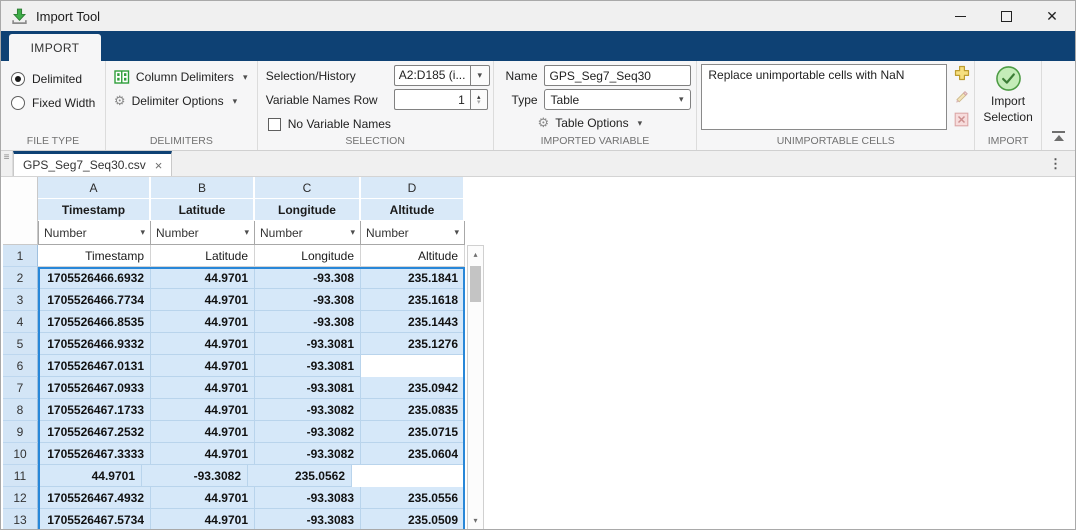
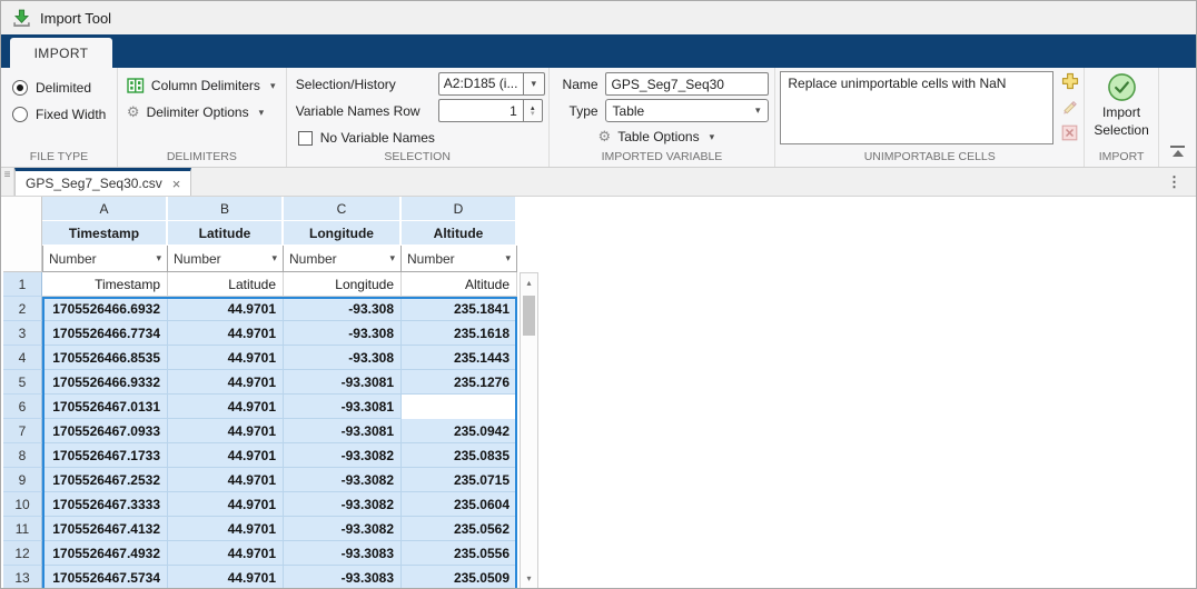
  Import Tool
- ✕
  IMPORT
  Delimited
  Fixed Width
  FILE TYPE
  Column Delimiters
  ▾
  ⚙
  Delimiter Options
  ▾
  DELIMITERS
  Selection/History
  A2:D185 (i...
  ▾
  Variable Names Row
  1
  No Variable Names
  SELECTION
  Name
  GPS_Seg7_Seq30
  Type
  Table
  ▾
  ⚙
  Table Options
  ▾
  IMPORTED VARIABLE
  Replace unimportable cells with NaN
  UNIMPORTABLE CELLS
  Import
  Selection
  IMPORT
  ≡
  GPS_Seg7_Seq30.csv
  ×
  ⋮
  A
  B
  C
  D
  Timestamp
  Latitude
  Longitude
  Altitude
  Number
  ▾
  Number
  ▾
  Number
  ▾
  Number
  ▾
  1
  Timestamp
  Latitude
  Longitude
  Altitude
  2
  1705526466.6932
  44.9701
  -93.308
  235.1841
  3
  1705526466.7734
  44.9701
  -93.308
  235.1618
  4
  1705526466.8535
  44.9701
  -93.308
  235.1443
  5
  1705526466.9332
  44.9701
  -93.3081
  235.1276
  6
  1705526467.0131
  44.9701
  -93.3081
  7
  1705526467.0933
  44.9701
  -93.3081
  235.0942
  8
  1705526467.1733
  44.9701
  -93.3082
  235.0835
  9
  1705526467.2532
  44.9701
  -93.3082
  235.0715
  10
  1705526467.3333
  44.9701
  -93.3082
  235.0604
  11
+ 1705526467.4132
  44.9701
  -93.3082
  235.0562
  12
  1705526467.4932
  44.9701
  -93.3083
  235.0556
  13
  1705526467.5734
  44.9701
  -93.3083
  235.0509
  ▴
  ▾
